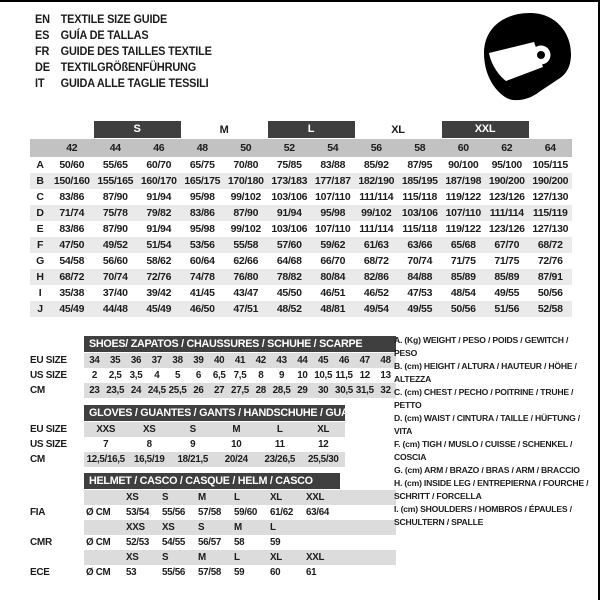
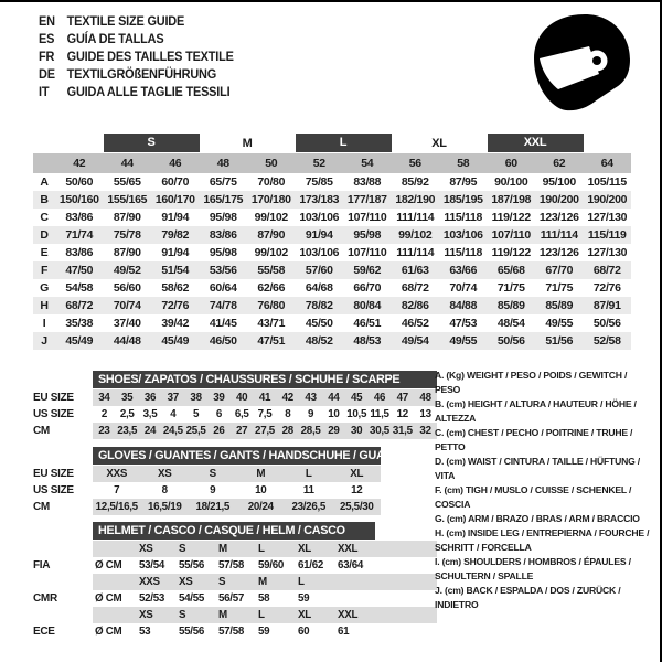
  EN
  TEXTILE SIZE GUIDE
  ES
  GUÍA DE TALLAS
  FR
  GUIDE DES TAILLES TEXTILE
  DE
  TEXTILGRÖßENFÜHRUNG
  IT
  GUIDA ALLE TAGLIE TESSILI
  S
  M
  L
  XL
  XXL
  42
  44
  46
  48
  50
  52
  54
  56
  58
  60
  62
  64
  A
  50/60
  55/65
  60/70
  65/75
  70/80
  75/85
  83/88
  85/92
  87/95
  90/100
  95/100
  105/115
  B
  150/160
  155/165
  160/170
  165/175
  170/180
  173/183
  177/187
  182/190
  185/195
  187/198
  190/200
  190/200
  C
  83/86
  87/90
  91/94
  95/98
  99/102
  103/106
  107/110
  111/114
  115/118
  119/122
  123/126
  127/130
  D
  71/74
  75/78
  79/82
  83/86
  87/90
  91/94
  95/98
  99/102
  103/106
  107/110
  111/114
  115/119
  E
  83/86
  87/90
  91/94
  95/98
  99/102
  103/106
  107/110
  111/114
  115/118
  119/122
  123/126
  127/130
  F
  47/50
  49/52
  51/54
  53/56
  55/58
  57/60
  59/62
  61/63
  63/66
  65/68
  67/70
  68/72
  G
  54/58
  56/60
  58/62
  60/64
  62/66
  64/68
  66/70
  68/72
  70/74
  71/75
  71/75
  72/76
  H
  68/72
  70/74
  72/76
  74/78
  76/80
  78/82
  80/84
  82/86
  84/88
  85/89
  85/89
  87/91
  I
  35/38
  37/40
  39/42
  41/45
- 43/47
+ 43/71
  45/50
  46/51
  46/52
  47/53
  48/54
  49/55
  50/56
  J
  45/49
  44/48
  45/49
  46/50
  47/51
  48/52
- 48/81
+ 48/53
  49/54
  49/55
  50/56
  51/56
  52/58
  SHOES/ ZAPATOS / CHAUSSURES / SCHUHE / SCARPE
  EU SIZE
  34
  35
  36
  37
  38
  39
  40
  41
  42
  43
  44
  45
  46
  47
  48
  US SIZE
  2
  2,5
  3,5
  4
  5
  6
  6,5
  7,5
  8
  9
  10
  10,5
  11,5
  12
  13
  CM
  23
  23,5
  24
  24,5
  25,5
  26
  27
  27,5
  28
  28,5
  29
  30
  30,5
  31,5
  32
  GLOVES / GUANTES / GANTS / HANDSCHUHE / GUA
  EU SIZE
  XXS
  XS
  S
  M
  L
  XL
  US SIZE
  7
  8
  9
  10
  11
  12
  CM
  12,5/16,5
  16,5/19
  18/21,5
  20/24
  23/26,5
  25,5/30
  HELMET / CASCO / CASQUE / HELM / CASCO
  XS
  S
  M
  L
  XL
  XXL
  FIA
  Ø CM
  53/54
  55/56
  57/58
  59/60
  61/62
  63/64
  XXS
  XS
  S
  M
  L
  CMR
  Ø CM
  52/53
  54/55
  56/57
  58
  59
  XS
  S
  M
  L
  XL
  XXL
  ECE
  Ø CM
  53
  55/56
  57/58
  59
  60
  61
  A. (Kg) WEIGHT / PESO / POIDS / GEWITCH / PESO
  B. (cm) HEIGHT / ALTURA / HAUTEUR / HÖHE / ALTEZZA
  C. (cm) CHEST / PECHO / POITRINE / TRUHE / PETTO
  D. (cm) WAIST / CINTURA / TAILLE / HÜFTUNG / VITA
  F. (cm) TIGH / MUSLO / CUISSE / SCHENKEL / COSCIA
  G. (cm) ARM / BRAZO / BRAS / ARM / BRACCIO
  H. (cm) INSIDE LEG / ENTREPIERNA / FOURCHE / SCHRITT / FORCELLA
  I. (cm) SHOULDERS / HOMBROS / ÉPAULES / SCHULTERN / SPALLE
+ J. (cm) BACK / ESPALDA / DOS / ZURÜCK / INDIETRO
